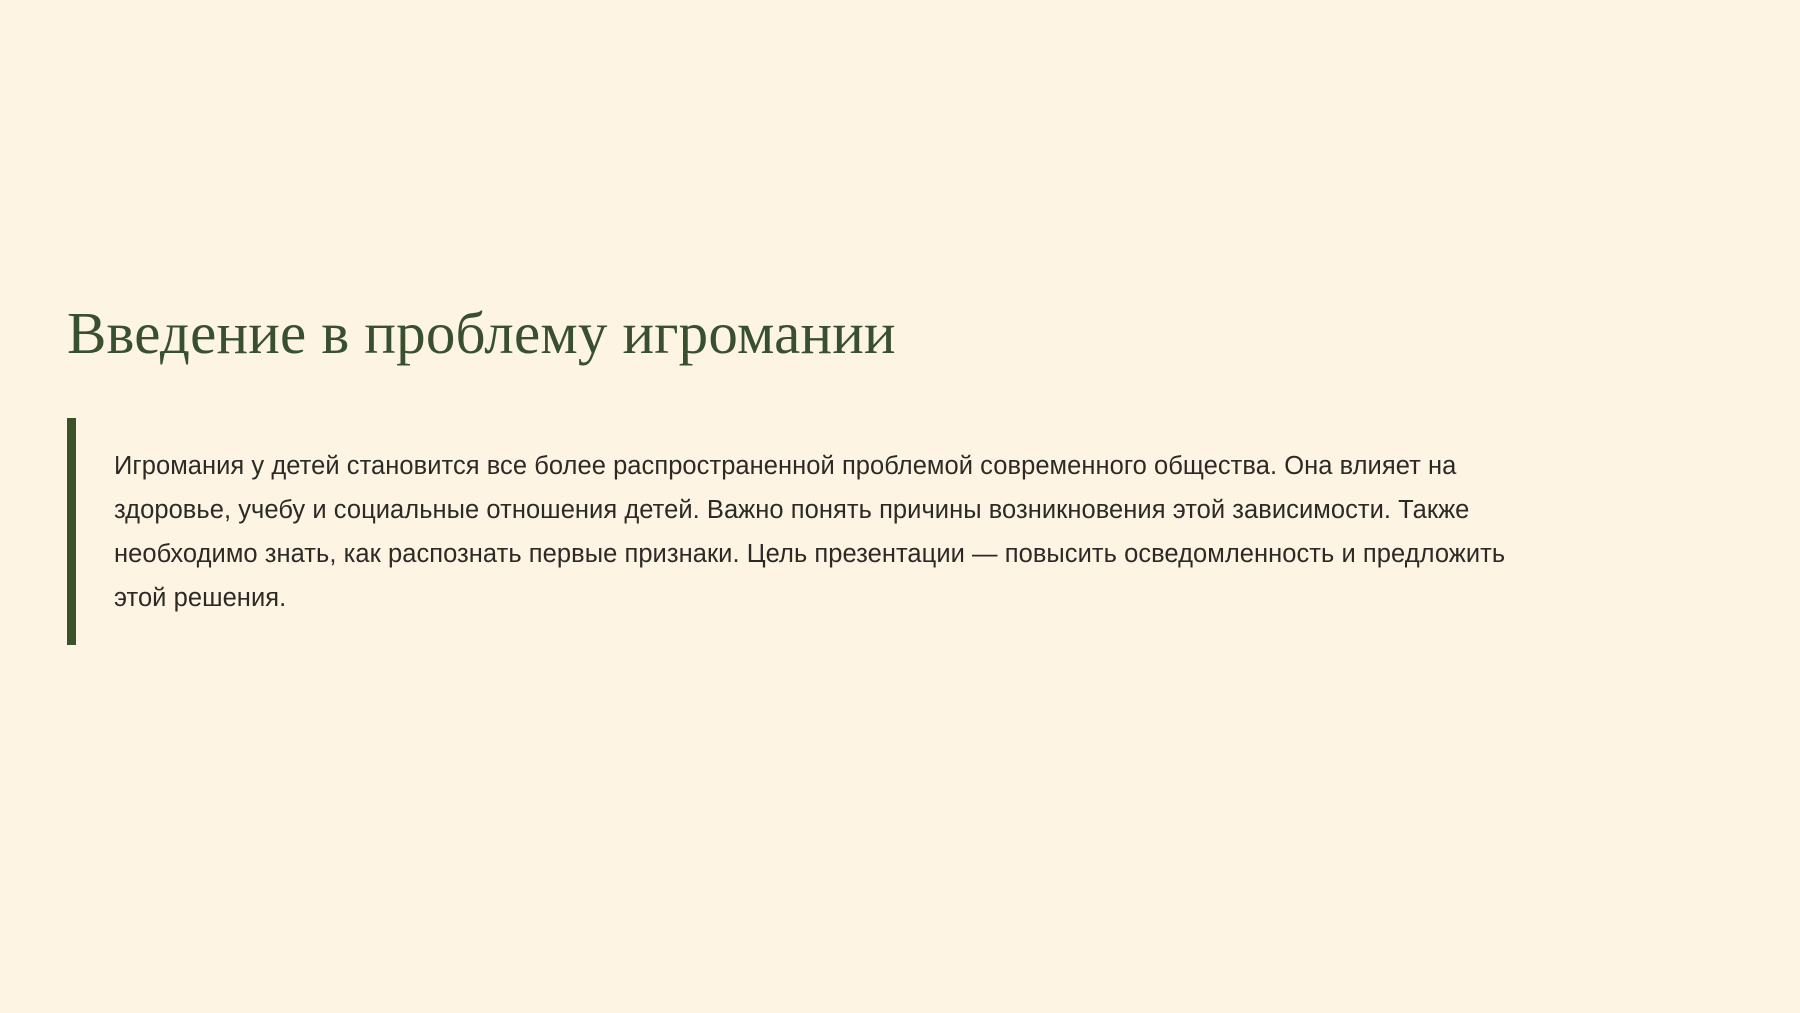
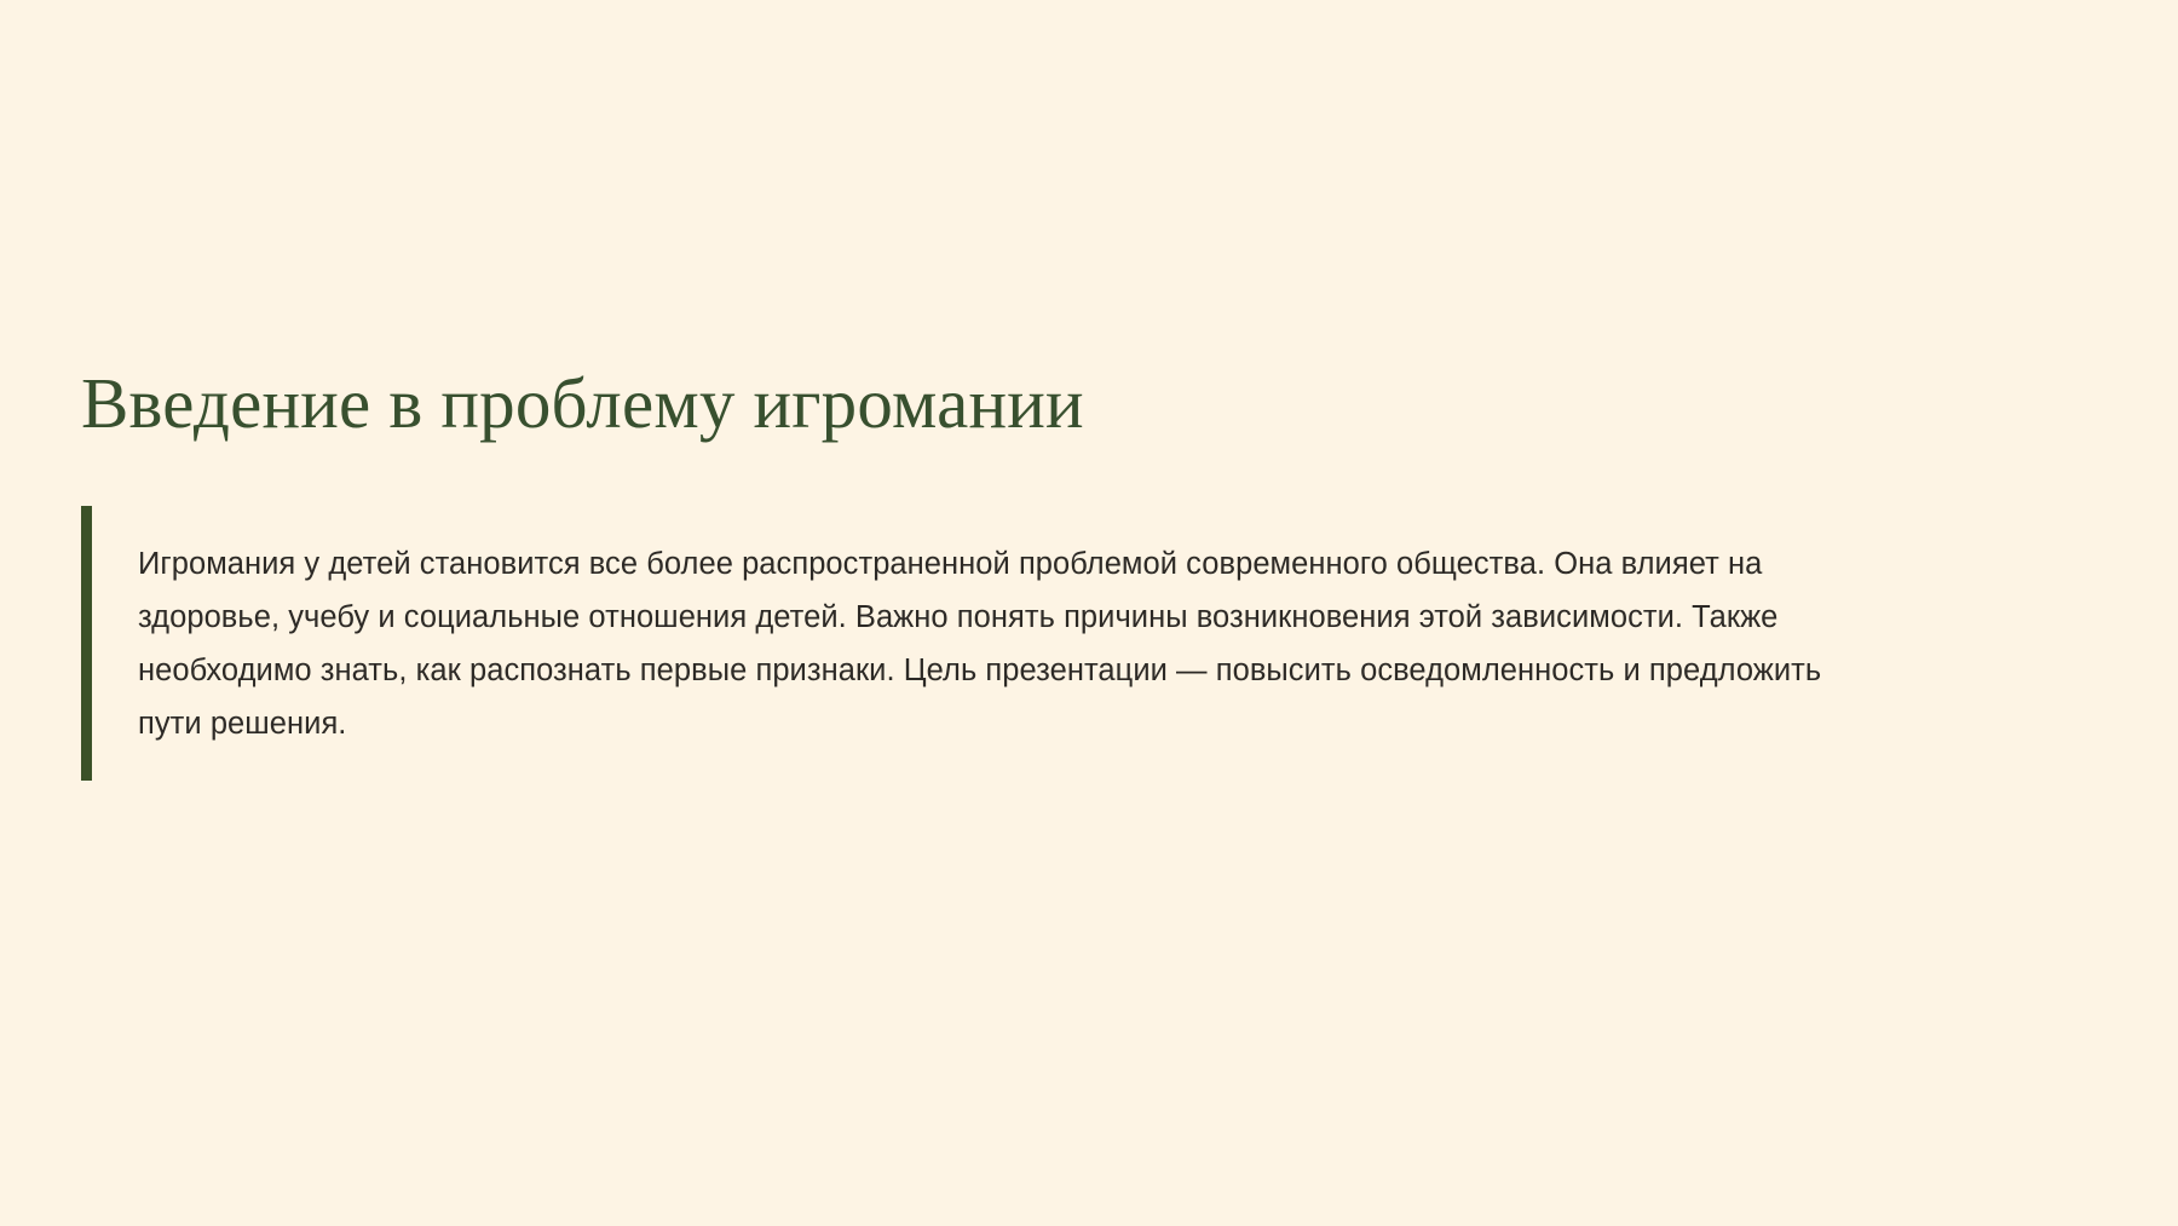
  Введение в проблему игромании
- Игромания у детей становится все более распространенной проблемой современного общества. Она влияет на здоровье, учебу и социальные отношения детей. Важно понять причины возникновения этой зависимости. Также необходимо знать, как распознать первые признаки. Цель презентации — повысить осведомленность и предложить этой решения.
+ Игромания у детей становится все более распространенной проблемой современного общества. Она влияет на здоровье, учебу и социальные отношения детей. Важно понять причины возникновения этой зависимости. Также необходимо знать, как распознать первые признаки. Цель презентации — повысить осведомленность и предложить пути решения.
